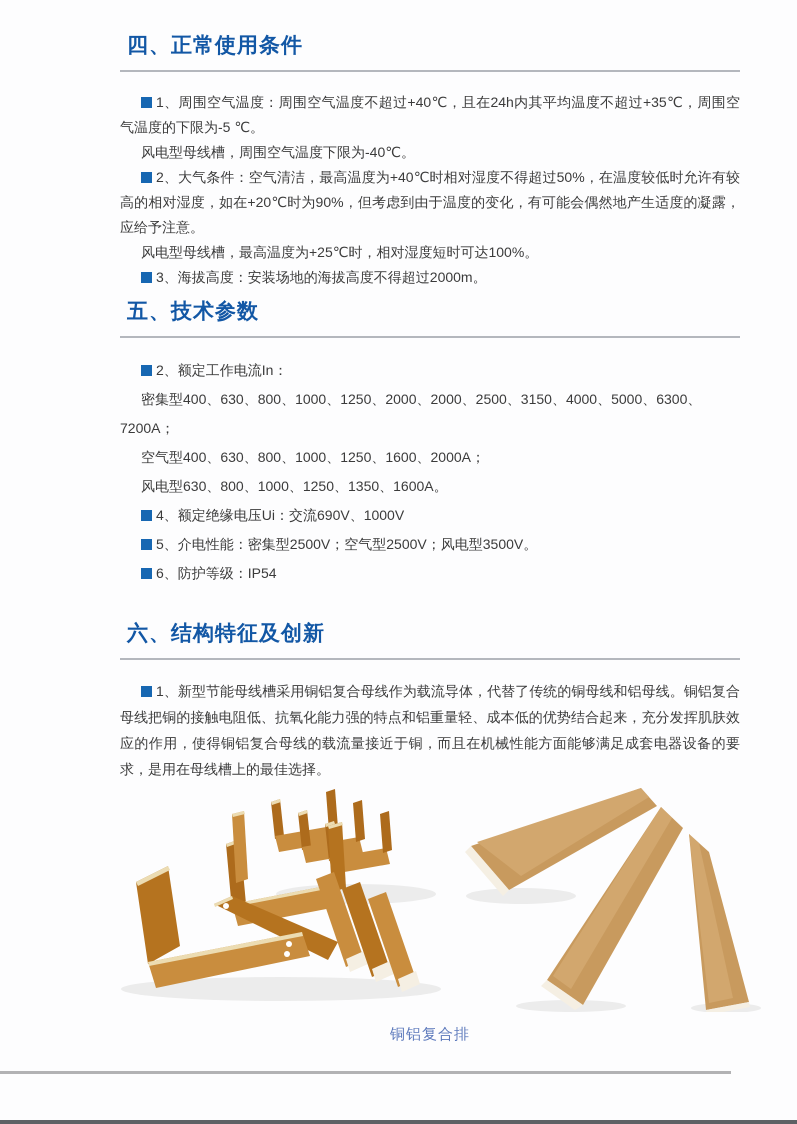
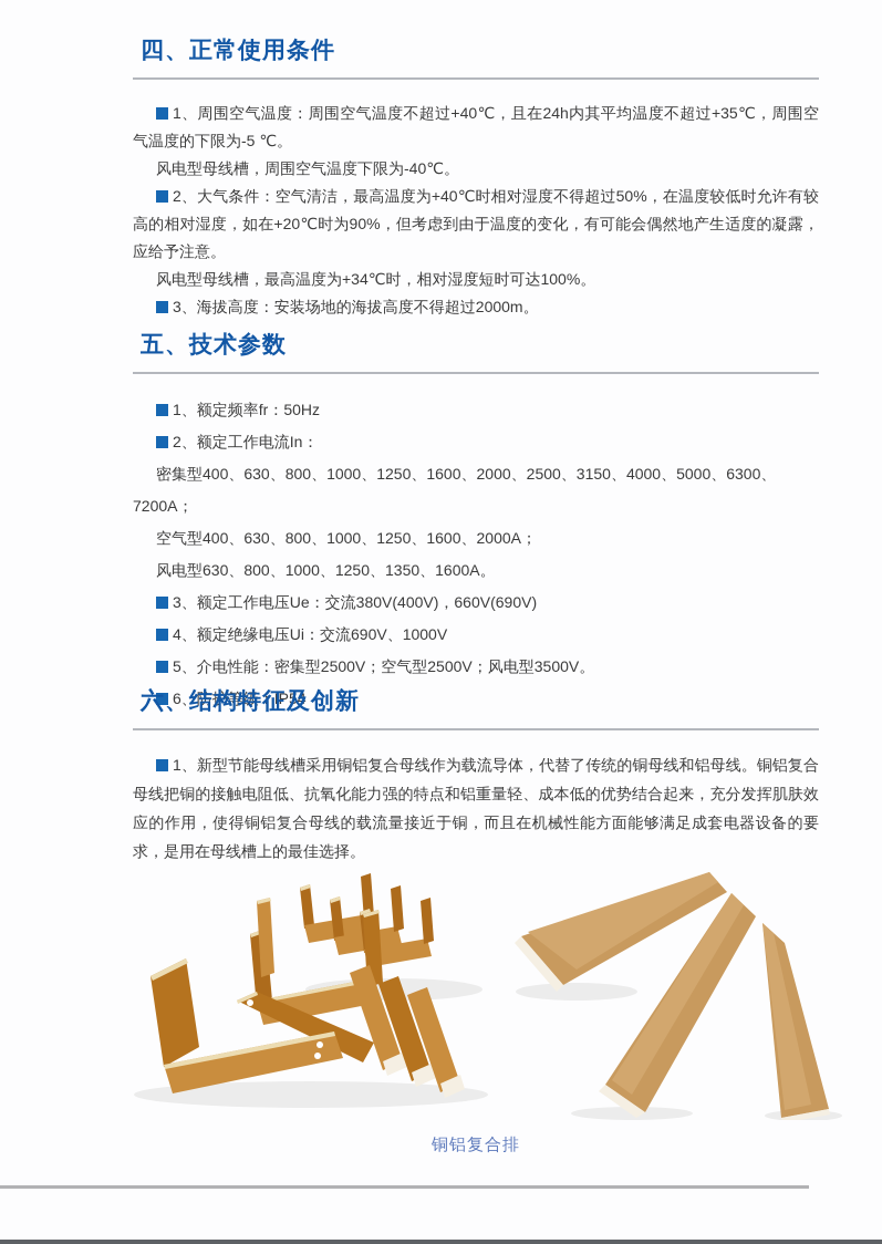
  四、正常使用条件
  1、周围空气温度：周围空气温度不超过+40℃，且在24h内其平均温度不超过+35℃，周围空气温度的下限为-5 ℃。
  风电型母线槽，周围空气温度下限为-40℃。
  2、大气条件：空气清洁，最高温度为+40℃时相对湿度不得超过50%，在温度较低时允许有较高的相对湿度，如在+20℃时为90%，但考虑到由于温度的变化，有可能会偶然地产生适度的凝露，应给予注意。
- 风电型母线槽，最高温度为+25℃时，相对湿度短时可达100%。
+ 风电型母线槽，最高温度为+34℃时，相对湿度短时可达100%。
  3、海拔高度：安装场地的海拔高度不得超过2000m。
  五、技术参数
+ 1、额定频率fr：50Hz
  2、额定工作电流In：
- 密集型400、630、800、1000、1250、2000、2000、2500、3150、4000、5000、6300、7200A；
+ 密集型400、630、800、1000、1250、1600、2000、2500、3150、4000、5000、6300、7200A；
  空气型400、630、800、1000、1250、1600、2000A；
  风电型630、800、1000、1250、1350、1600A。
+ 3、额定工作电压Ue：交流380V(400V)，660V(690V)
  4、额定绝缘电压Ui：交流690V、1000V
  5、介电性能：密集型2500V；空气型2500V；风电型3500V。
  6、防护等级：IP54
  六、结构特征及创新
  1、新型节能母线槽采用铜铝复合母线作为载流导体，代替了传统的铜母线和铝母线。铜铝复合母线把铜的接触电阻低、抗氧化能力强的特点和铝重量轻、成本低的优势结合起来，充分发挥肌肤效应的作用，使得铜铝复合母线的载流量接近于铜，而且在机械性能方面能够满足成套电器设备的要求，是用在母线槽上的最佳选择。
  铜铝复合排
